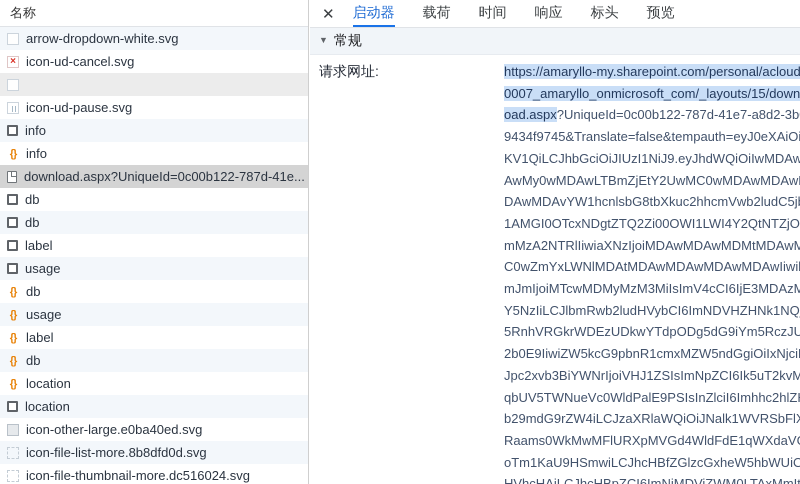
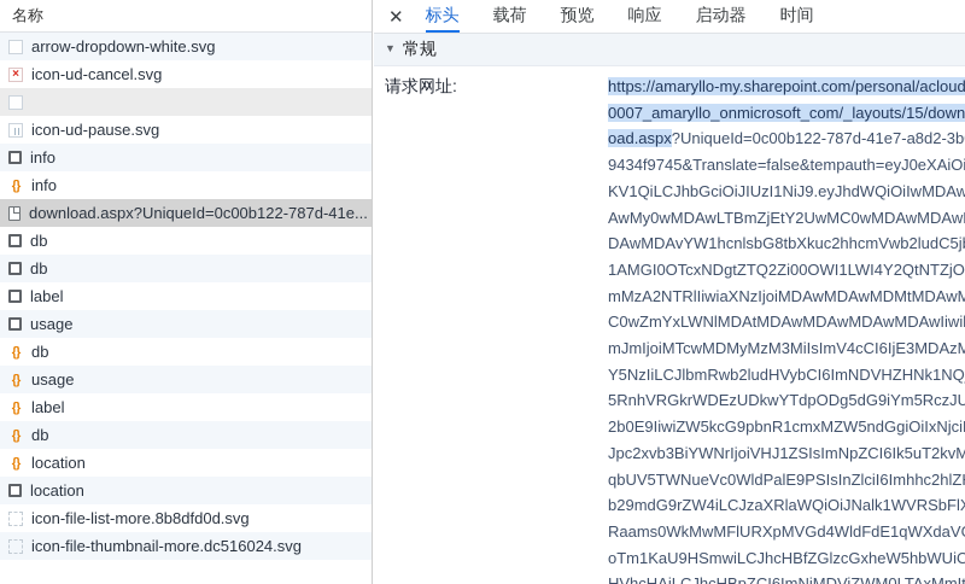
  名称
  arrow-dropdown-white.svg
  ×
  icon-ud-cancel.svg
  icon-ud-pause.svg
  info
  {}
  info
  download.aspx?UniqueId=0c00b122-787d-41e...
  db
  db
  label
  usage
  {}
  db
  {}
  usage
  {}
  label
  {}
  db
  {}
  location
  location
- icon-other-large.e0ba40ed.svg
  icon-file-list-more.8b8dfd0d.svg
  icon-file-thumbnail-more.dc516024.svg
  ✕
- 启动器
+ 标头
  载荷
- 时间
+ 预览
  响应
- 标头
+ 启动器
- 预览
+ 时间
  ▼
  常规
  请求网址:
  https://amaryllo-my.sharepoint.com/personal/acloud
  0007_amaryllo_onmicrosoft_com/_layouts/15/down
  oad.aspx?UniqueId=0c00b122-787d-41e7-a8d2-3b
  9434f9745&Translate=false&tempauth=eyJ0eXAiO
  KV1QiLCJhbGciOiJIUzI1NiJ9.eyJhdWQiOiIwMDAw
  AwMy0wMDAwLTBmZjEtY2UwMC0wMDAwMDAw
  DAwMDAvYW1hcnlsbG8tbXkuc2hhcmVwb2ludC5j
  1AMGI0OTcxNDgtZTQ2Zi00OWI1LWI4Y2QtNTZjO
  mMzA2NTRlIiwiaXNzIjoiMDAwMDAwMDMtMDAwM
  C0wZmYxLWNlMDAtMDAwMDAwMDAwMDAwIiwi
  mJmIjoiMTcwMDMyMzM3MiIsImV4cCI6IjE3MDAzM
  Y5NzIiLCJlbmRwb2ludHVybCI6ImNDVHZHNk1NQ
  5RnhVRGkrWDEzUDkwYTdpODg5dG9iYm5RczJU
  2b0E9IiwiZW5kcG9pbnR1cmxMZW5ndGgiOiIxNjci
  Jpc2xvb3BiYWNrIjoiVHJ1ZSIsImNpZCI6Ik5uT2kvM
  qbUV5TWNueVc0WldPalE9PSIsInZlciI6Imhhc2hlZ
  b29mdG9rZW4iLCJzaXRlaWQiOiJNalk1WVRSbFl
  Raams0WkMwMFlURXpMVGd4WldFdE1qWXdaV
  oTm1KaU9HSmwiLCJhcHBfZGlzcGxheW5hbWUiO
